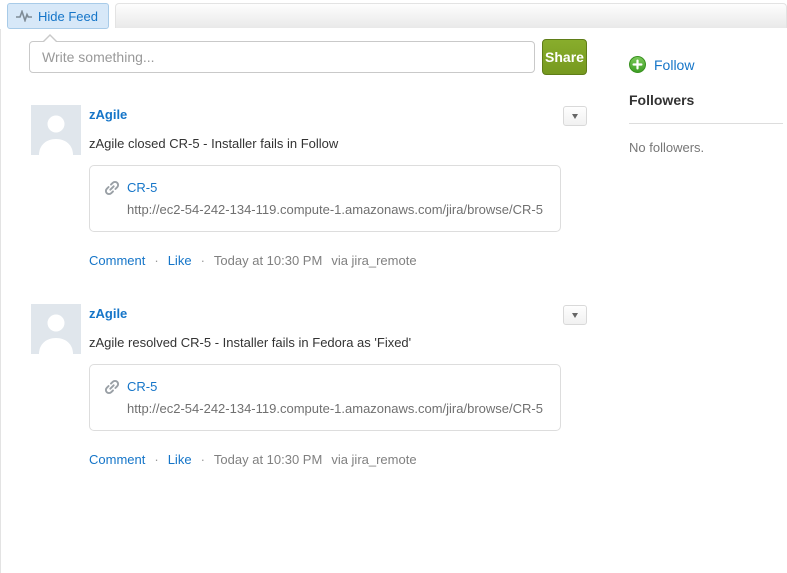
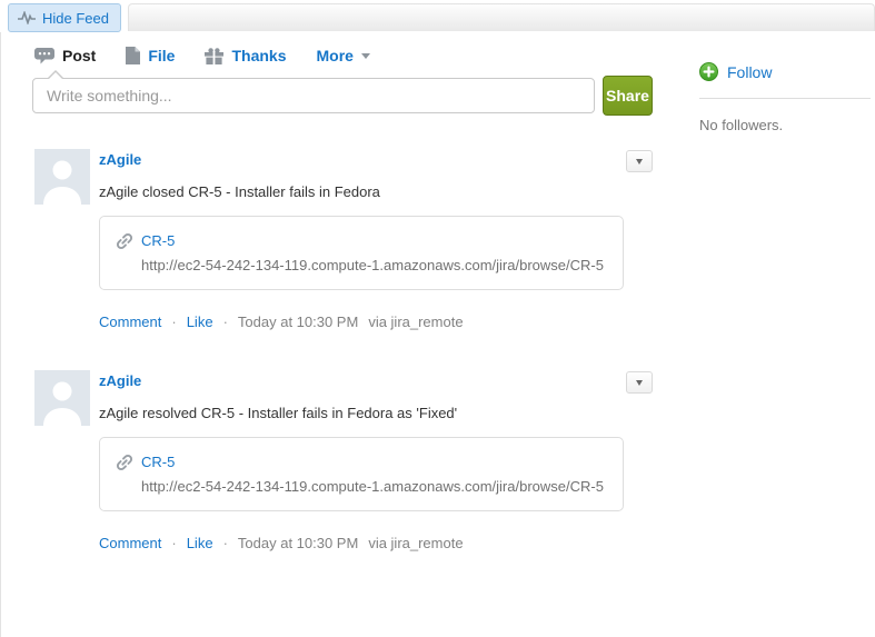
  Hide Feed
+ Post
+ File
+ Thanks
+ More
  Write something...
  Share
  zAgile
- zAgile closed CR-5 - Installer fails in Follow
+ zAgile closed CR-5 - Installer fails in Fedora
  CR-5
  http://ec2-54-242-134-119.compute-1.amazonaws.com/jira/browse/CR-5
  Comment
  ·
  Like
  ·
  Today at 10:30 PM
  via jira_remote
  zAgile
  zAgile resolved CR-5 - Installer fails in Fedora as 'Fixed'
  CR-5
  http://ec2-54-242-134-119.compute-1.amazonaws.com/jira/browse/CR-5
  Comment
  ·
  Like
  ·
  Today at 10:30 PM
  via jira_remote
  Follow
- Followers
  No followers.
